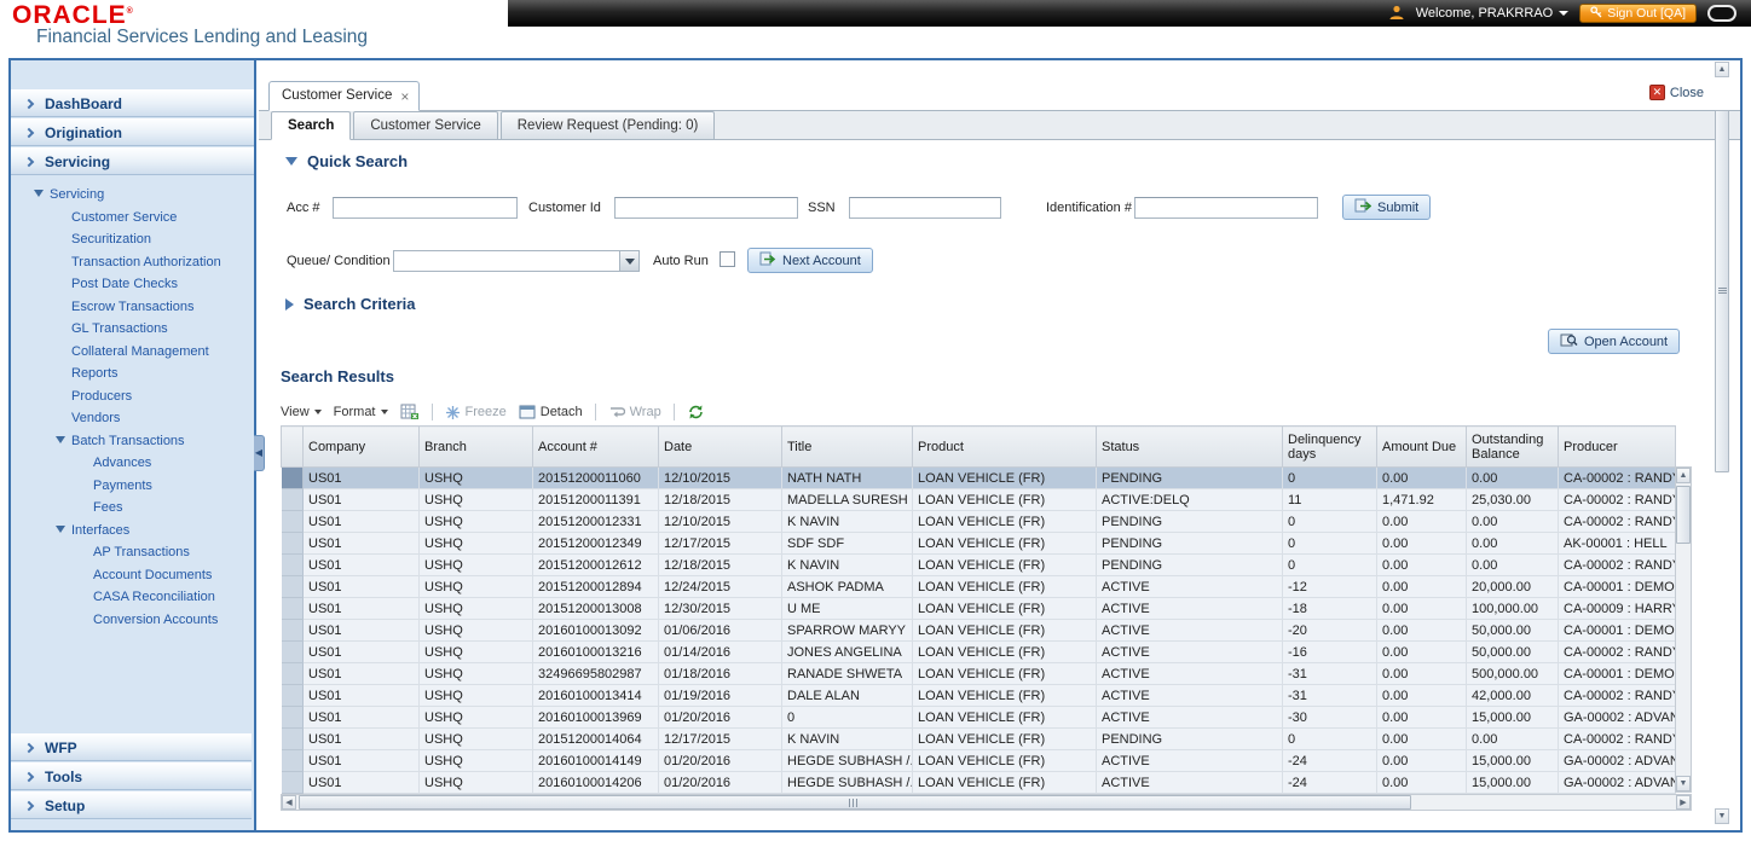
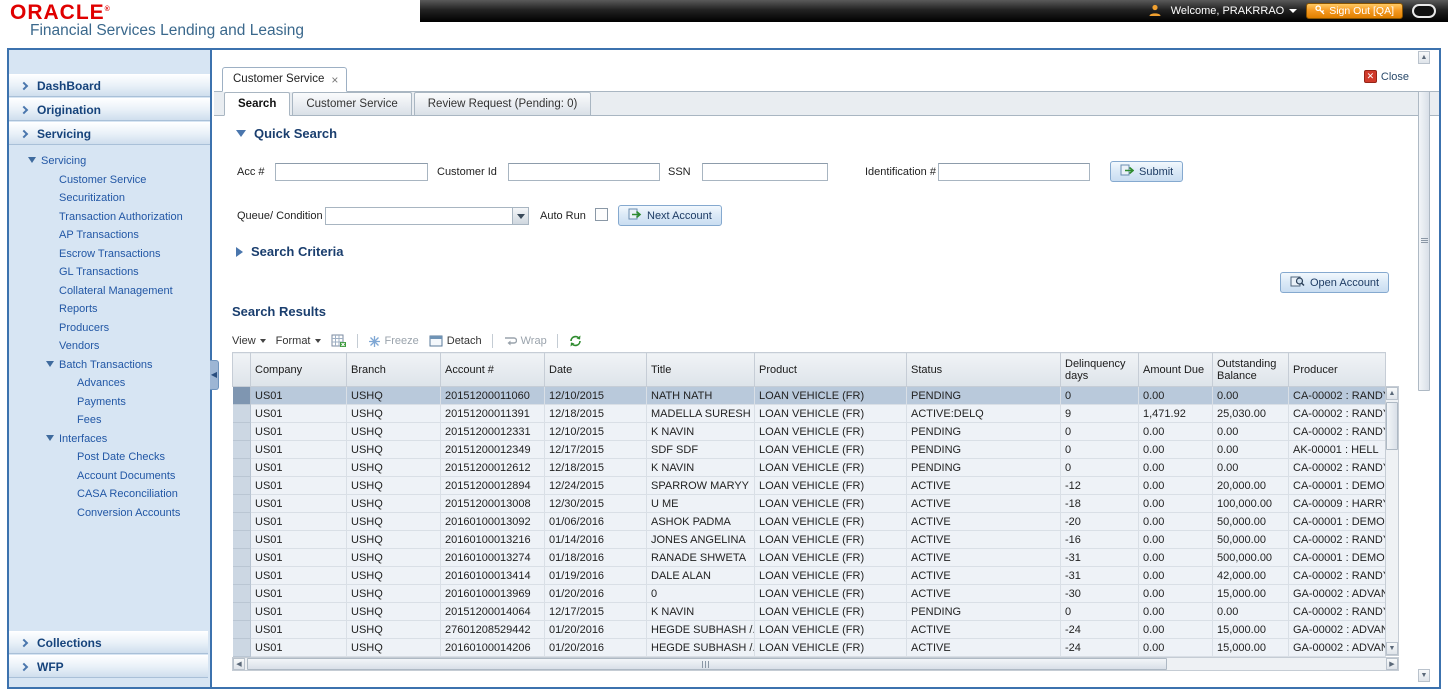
  Welcome, PRAKRRAO
  Sign Out [QA]
  ORACLE
  Financial Services Lending and Leasing
  DashBoard
  Origination
  Servicing
  Servicing
  Customer Service
  Securitization
  Transaction Authorization
- Post Date Checks
+ AP Transactions
  Escrow Transactions
  GL Transactions
  Collateral Management
  Reports
  Producers
  Vendors
  Batch Transactions
  Advances
  Payments
  Fees
  Interfaces
- AP Transactions
+ Post Date Checks
  Account Documents
  CASA Reconciliation
  Conversion Accounts
+ Collections
  WFP
- Tools
- Setup
  ◀
  Customer Service
  ×
  ✕
  Close
  Search
  Customer Service
  Review Request (Pending: 0)
  Quick Search
  Acc #
  Customer Id
  SSN
  Identification #
  Submit
  Queue/ Condition
  Auto Run
  Next Account
  Search Criteria
  Open Account
  Search Results
  View
  Format
  Freeze
  Detach
  Wrap
  	Company	Branch	Account #	Date	Title	Product	Status	Delinquency days	Amount Due	Outstanding Balance	Producer
  	US01	USHQ	20151200011060	12/10/2015	NATH NATH	LOAN VEHICLE (FR)	PENDING	0	0.00	0.00	CA-00002 : RAND
- 	US01	USHQ	20151200011391	12/18/2015	MADELLA SURESH	LOAN VEHICLE (FR)	ACTIVE:DELQ	11	1,471.92	25,030.00	CA-00002 : RAND
+ 	US01	USHQ	20151200011391	12/18/2015	MADELLA SURESH	LOAN VEHICLE (FR)	ACTIVE:DELQ	9	1,471.92	25,030.00	CA-00002 : RAND
  	US01	USHQ	20151200012331	12/10/2015	K NAVIN	LOAN VEHICLE (FR)	PENDING	0	0.00	0.00	CA-00002 : RAND
  	US01	USHQ	20151200012349	12/17/2015	SDF SDF	LOAN VEHICLE (FR)	PENDING	0	0.00	0.00	AK-00001 : HELL
  	US01	USHQ	20151200012612	12/18/2015	K NAVIN	LOAN VEHICLE (FR)	PENDING	0	0.00	0.00	CA-00002 : RAND
- 	US01	USHQ	20151200012894	12/24/2015	ASHOK PADMA	LOAN VEHICLE (FR)	ACTIVE	-12	0.00	20,000.00	CA-00001 : DEMO
+ 	US01	USHQ	20151200012894	12/24/2015	SPARROW MARYY	LOAN VEHICLE (FR)	ACTIVE	-12	0.00	20,000.00	CA-00001 : DEMO
  	US01	USHQ	20151200013008	12/30/2015	U ME	LOAN VEHICLE (FR)	ACTIVE	-18	0.00	100,000.00	CA-00009 : HARR
- 	US01	USHQ	20160100013092	01/06/2016	SPARROW MARYY	LOAN VEHICLE (FR)	ACTIVE	-20	0.00	50,000.00	CA-00001 : DEMO
+ 	US01	USHQ	20160100013092	01/06/2016	ASHOK PADMA	LOAN VEHICLE (FR)	ACTIVE	-20	0.00	50,000.00	CA-00001 : DEMO
  	US01	USHQ	20160100013216	01/14/2016	JONES ANGELINA	LOAN VEHICLE (FR)	ACTIVE	-16	0.00	50,000.00	CA-00002 : RAND
- 	US01	USHQ	32496695802987	01/18/2016	RANADE SHWETA	LOAN VEHICLE (FR)	ACTIVE	-31	0.00	500,000.00	CA-00001 : DEMO
+ 	US01	USHQ	20160100013274	01/18/2016	RANADE SHWETA	LOAN VEHICLE (FR)	ACTIVE	-31	0.00	500,000.00	CA-00001 : DEMO
  	US01	USHQ	20160100013414	01/19/2016	DALE ALAN	LOAN VEHICLE (FR)	ACTIVE	-31	0.00	42,000.00	CA-00002 : RAND
  	US01	USHQ	20160100013969	01/20/2016	0	LOAN VEHICLE (FR)	ACTIVE	-30	0.00	15,000.00	GA-00002 : ADVA
  	US01	USHQ	20151200014064	12/17/2015	K NAVIN	LOAN VEHICLE (FR)	PENDING	0	0.00	0.00	CA-00002 : RAND
- 	US01	USHQ	20160100014149	01/20/2016	HEGDE SUBHASH /.	LOAN VEHICLE (FR)	ACTIVE	-24	0.00	15,000.00	GA-00002 : ADVA
+ 	US01	USHQ	27601208529442	01/20/2016	HEGDE SUBHASH /.	LOAN VEHICLE (FR)	ACTIVE	-24	0.00	15,000.00	GA-00002 : ADVA
  	US01	USHQ	20160100014206	01/20/2016	HEGDE SUBHASH /.	LOAN VEHICLE (FR)	ACTIVE	-24	0.00	15,000.00	GA-00002 : ADVA
